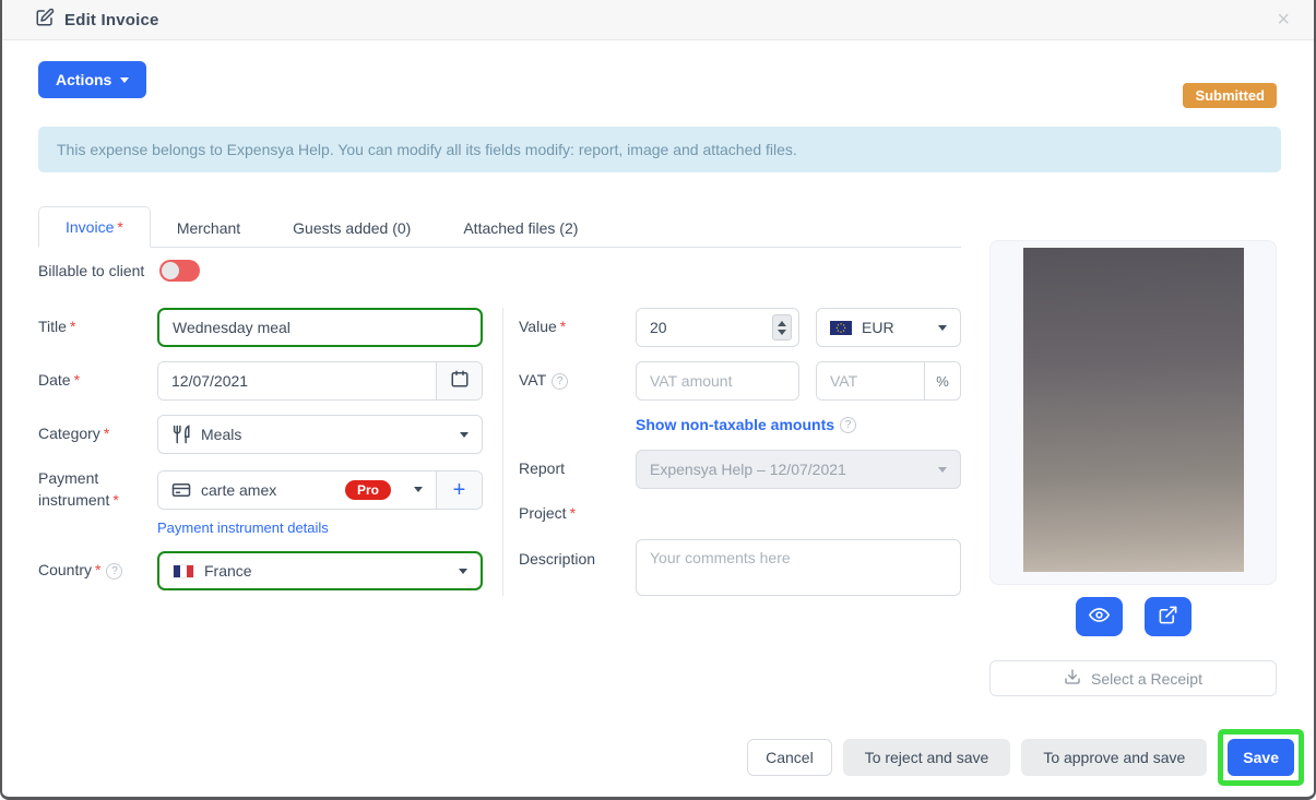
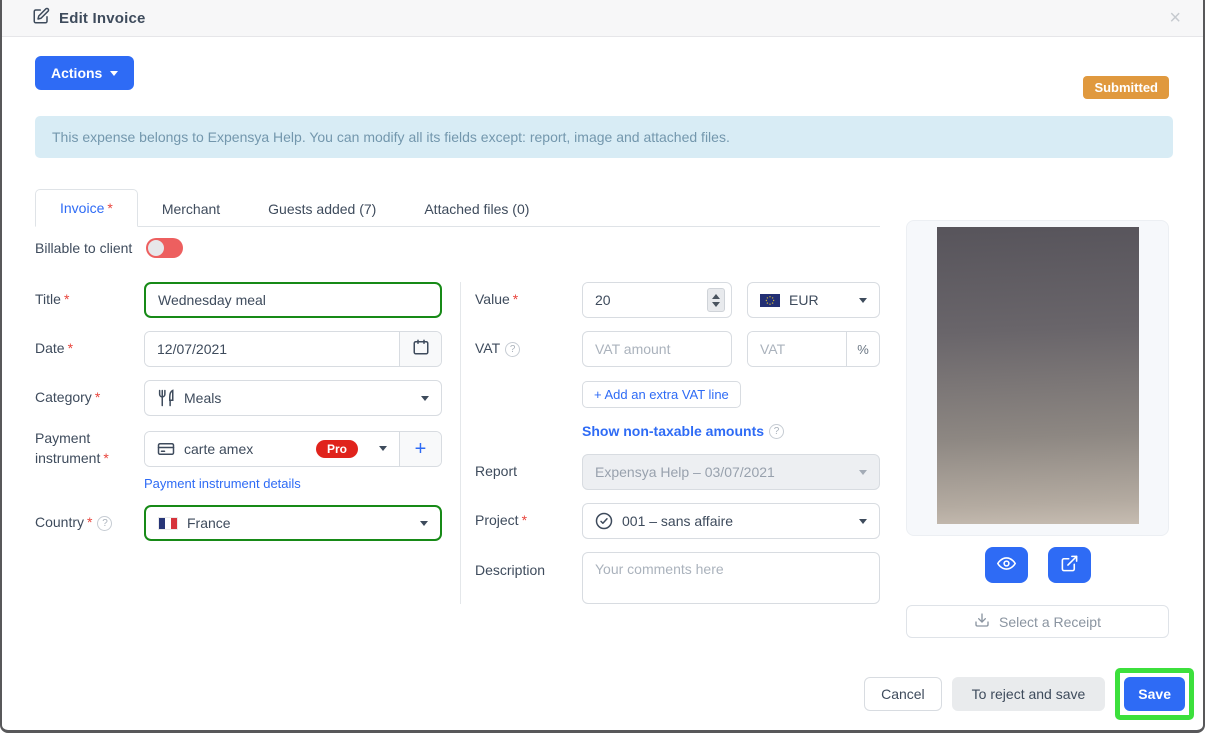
  Edit Invoice
  ×
  Actions
  Submitted
- This expense belongs to Expensya Help. You can modify all its fields modify: report, image and attached files.
+ This expense belongs to Expensya Help. You can modify all its fields except: report, image and attached files.
  Invoice *
  Merchant
- Guests added (0)
+ Guests added (7)
- Attached files (2)
+ Attached files (0)
  Billable to client
  Title *
  Wednesday meal
  Date *
  12/07/2021
  Category *
  Meals
  Payment instrument *
  carte amex
  Pro
  +
  Payment instrument details
  Country * ?
  France
  Value *
  20
  EUR
  VAT ?
  VAT amount
  VAT
  %
+ + Add an extra VAT line
  Show non-taxable amounts
  ?
  Report
- Expensya Help – 12/07/2021
+ Expensya Help – 03/07/2021
  Project *
+ 001 – sans affaire
  Description
  Your comments here
  Select a Receipt
  Cancel
  To reject and save
- To approve and save
  Save
